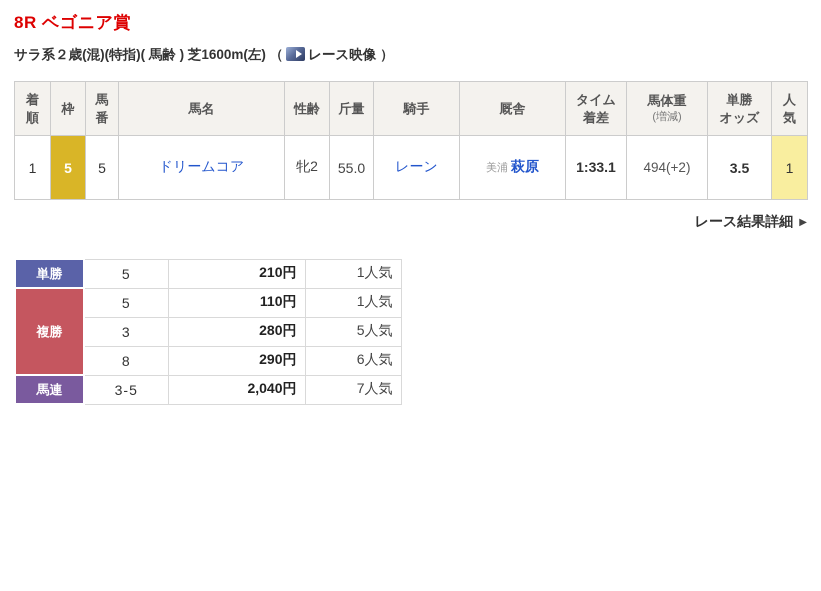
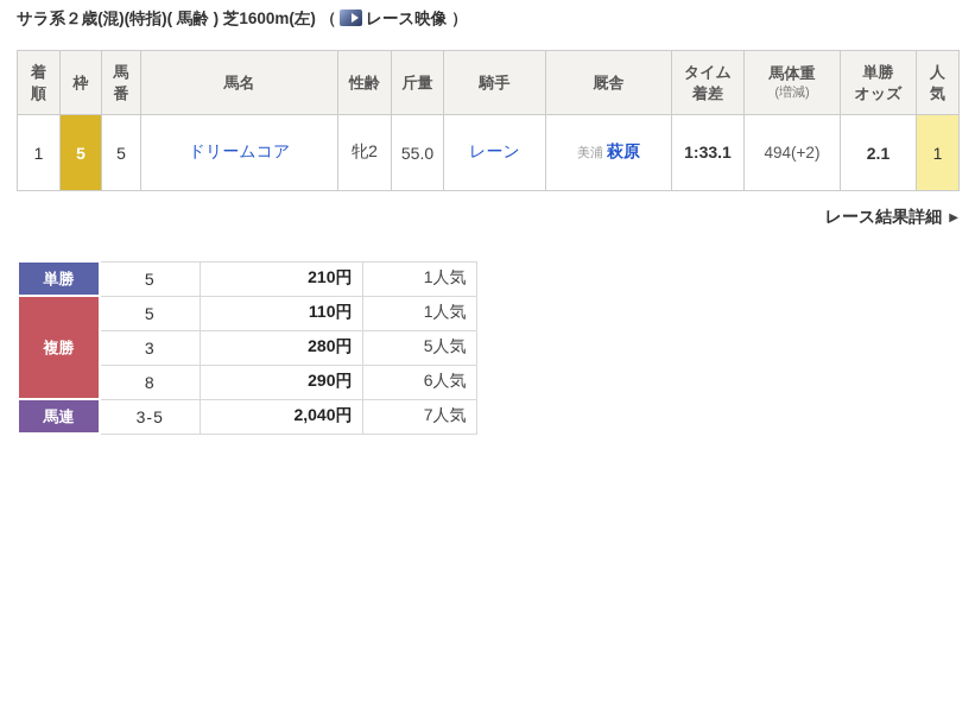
- 8R ベゴニア賞
  サラ系２歳(混)(特指)( 馬齢 ) 芝1600m(左) （ レース映像 ）
  着 順	枠	馬 番	馬名	性齢	斤量	騎手	厩舎	タイム 着差	馬体重(増減)	単勝 オッズ	人 気
- 1	5	5	ドリームコア	牝2	55.0	レーン	美浦 萩原	1:33.1	494(+2)	3.5	1
+ 1	5	5	ドリームコア	牝2	55.0	レーン	美浦 萩原	1:33.1	494(+2)	2.1	1
  レース結果詳細 ▶
  単勝	5	210円	1人気
  複勝	5	110円	1人気
  3	280円	5人気
  8	290円	6人気
  馬連	3-5	2,040円	7人気
